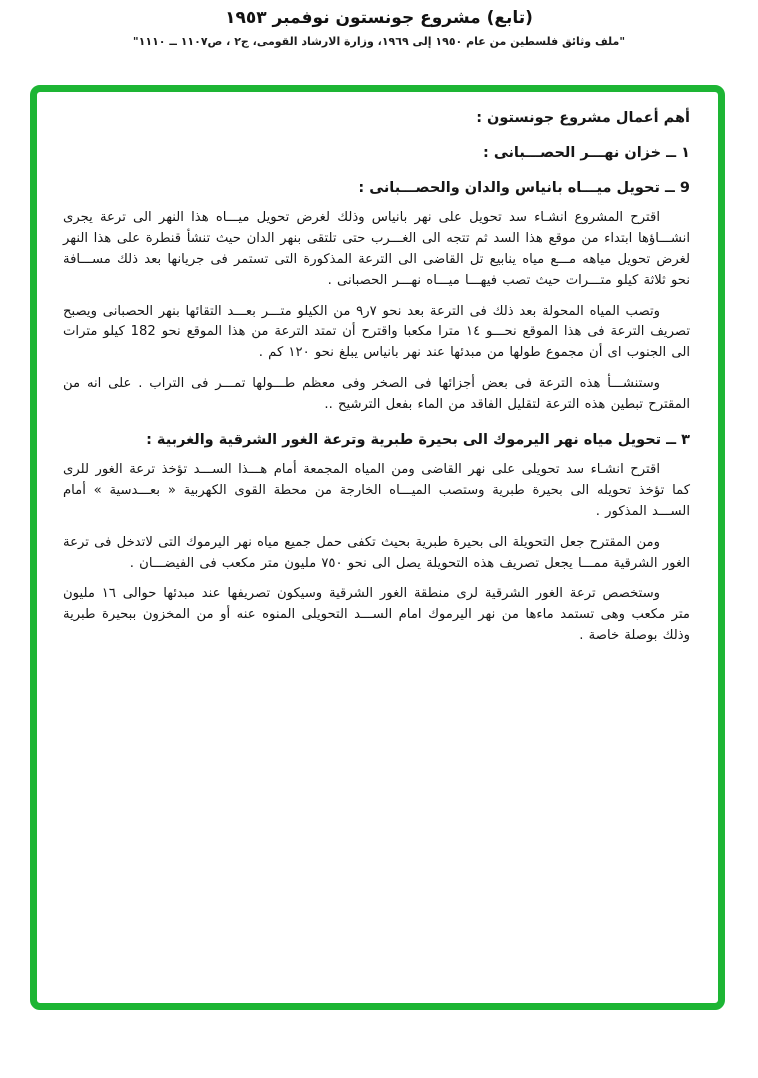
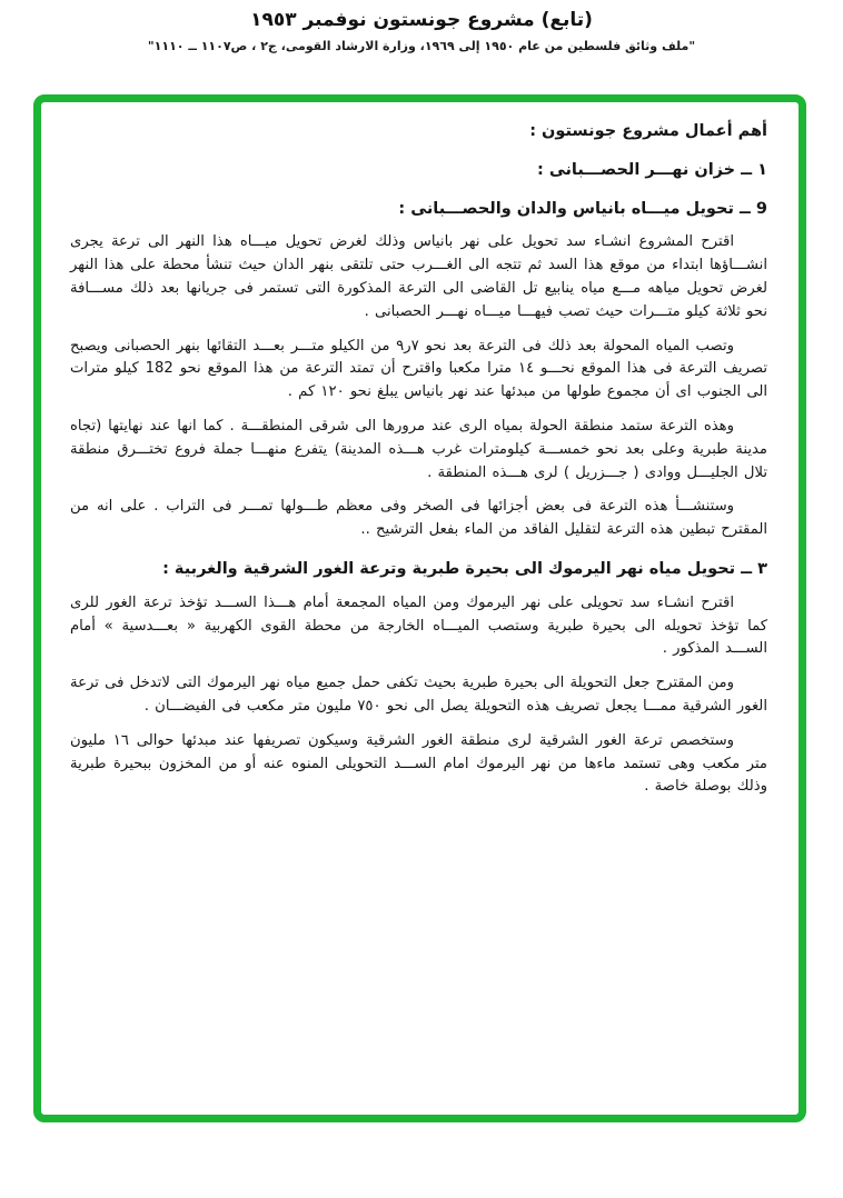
  (تابع) مشروع جونستون نوفمبر ١٩٥٣
  "ملف وثائق فلسطين من عام ١٩٥٠ إلى ١٩٦٩، وزارة الارشاد القومى، ج٢ ، ص١١٠٧ ــ ١١١٠"
  أهم أعمال مشروع جونستون :
  ١ ــ خزان نهـــر الحصـــبانى :
  9 ــ تحويل ميـــاه بانياس والدان والحصـــبانى :
- اقترح المشروع انشـاء سد تحويل على نهر بانياس وذلك لغرض تحويل ميـــاه هذا النهر الى ترعة يجرى انشـــاؤها ابتداء من موقع هذا السد ثم تتجه الى الغـــرب حتى تلتقى بنهر الدان حيث تنشأ قنطرة على هذا النهر لغرض تحويل مياهه مـــع مياه ينابيع تل القاضى الى الترعة المذكورة التى تستمر فى جريانها بعد ذلك مســـافة نحو ثلاثة كيلو متـــرات حيث تصب فيهـــا ميـــاه نهـــر الحصبانى .
+ اقترح المشروع انشـاء سد تحويل على نهر بانياس وذلك لغرض تحويل ميـــاه هذا النهر الى ترعة يجرى انشـــاؤها ابتداء من موقع هذا السد ثم تتجه الى الغـــرب حتى تلتقى بنهر الدان حيث تنشأ محطة على هذا النهر لغرض تحويل مياهه مـــع مياه ينابيع تل القاضى الى الترعة المذكورة التى تستمر فى جريانها بعد ذلك مســـافة نحو ثلاثة كيلو متـــرات حيث تصب فيهـــا ميـــاه نهـــر الحصبانى .
  وتصب المياه المحولة بعد ذلك فى الترعة بعد نحو ٧ر٩ من الكيلو متـــر بعـــد التقائها بنهر الحصبانى ويصبح تصريف الترعة فى هذا الموقع نحـــو ١٤ مترا مكعبا واقترح أن تمتد الترعة من هذا الموقع نحو 182 كيلو مترات الى الجنوب اى أن مجموع طولها من مبدئها عند نهر بانياس يبلغ نحو ١٢٠ كم .
+ وهذه الترعة ستمد منطقة الحولة بمياه الرى عند مرورها الى شرقى المنطقـــة . كما انها عند نهايتها (تجاه مدينة طبرية وعلى بعد نحو خمســـة كيلومترات غرب هـــذه المدينة) يتفرع منهـــا جملة فروع تختـــرق منطقة تلال الجليـــل ووادى ( جـــزريل ) لرى هـــذه المنطقة .
  وستنشـــأ هذه الترعة فى بعض أجزائها فى الصخر وفى معظم طـــولها تمـــر فى التراب . على انه من المقترح تبطين هذه الترعة لتقليل الفاقد من الماء بفعل الترشيح ..
  ٣ ــ تحويل مياه نهر اليرموك الى بحيرة طبرية وترعة الغور الشرقية والغربية :
- اقترح انشـاء سد تحويلى على نهر القاضى ومن المياه المجمعة أمام هـــذا الســـد تؤخذ ترعة الغور للرى كما تؤخذ تحويله الى بحيرة طبرية وستصب الميـــاه الخارجة من محطة القوى الكهربية « بعـــدسية » أمام الســـد المذكور .
+ اقترح انشـاء سد تحويلى على نهر اليرموك ومن المياه المجمعة أمام هـــذا الســـد تؤخذ ترعة الغور للرى كما تؤخذ تحويله الى بحيرة طبرية وستصب الميـــاه الخارجة من محطة القوى الكهربية « بعـــدسية » أمام الســـد المذكور .
  ومن المقترح جعل التحويلة الى بحيرة طبرية بحيث تكفى حمل جميع مياه نهر اليرموك التى لاتدخل فى ترعة الغور الشرقية ممـــا يجعل تصريف هذه التحويلة يصل الى نحو ٧٥٠ مليون متر مكعب فى الفيضـــان .
  وستخصص ترعة الغور الشرقية لرى منطقة الغور الشرقية وسيكون تصريفها عند مبدئها حوالى ١٦ مليون متر مكعب وهى تستمد ماءها من نهر اليرموك امام الســـد التحويلى المنوه عنه أو من المخزون ببحيرة طبرية وذلك بوصلة خاصة .
